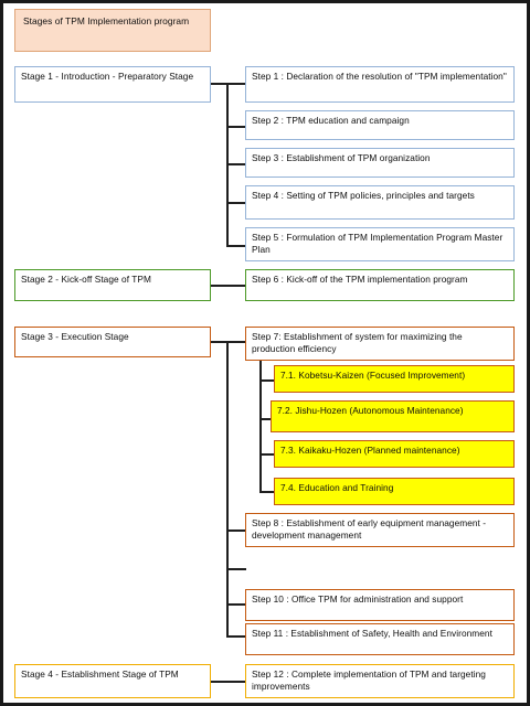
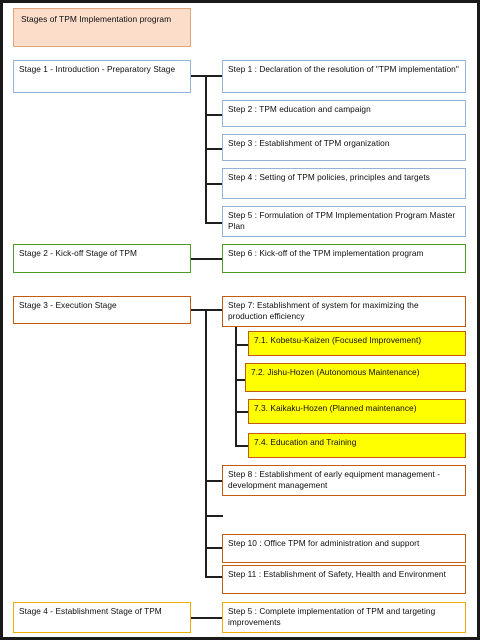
  Stages of TPM Implementation program
  Stage 1 - Introduction - Preparatory Stage
  Step 1 : Declaration of the resolution of "TPM implementation"
  Step 2 : TPM education and campaign
  Step 3 : Establishment of TPM organization
  Step 4 : Setting of TPM policies, principles and targets
  Step 5 : Formulation of TPM Implementation Program Master Plan
  Stage 2 - Kick-off Stage of TPM
  Step 6 : Kick-off of the TPM implementation program
  Stage 3 - Execution Stage
  Step 7: Establishment of system for maximizing the production efficiency
  7.1. Kobetsu-Kaizen (Focused Improvement)
  7.2. Jishu-Hozen (Autonomous Maintenance)
  7.3. Kaikaku-Hozen (Planned maintenance)
  7.4. Education and Training
  Step 8 : Establishment of early equipment management - development management
  Step 10 : Office TPM for administration and support
  Step 11 : Establishment of Safety, Health and Environment
  Stage 4 - Establishment Stage of TPM
- Step 12 : Complete implementation of TPM and targeting improvements
+ Step 5 : Complete implementation of TPM and targeting improvements
